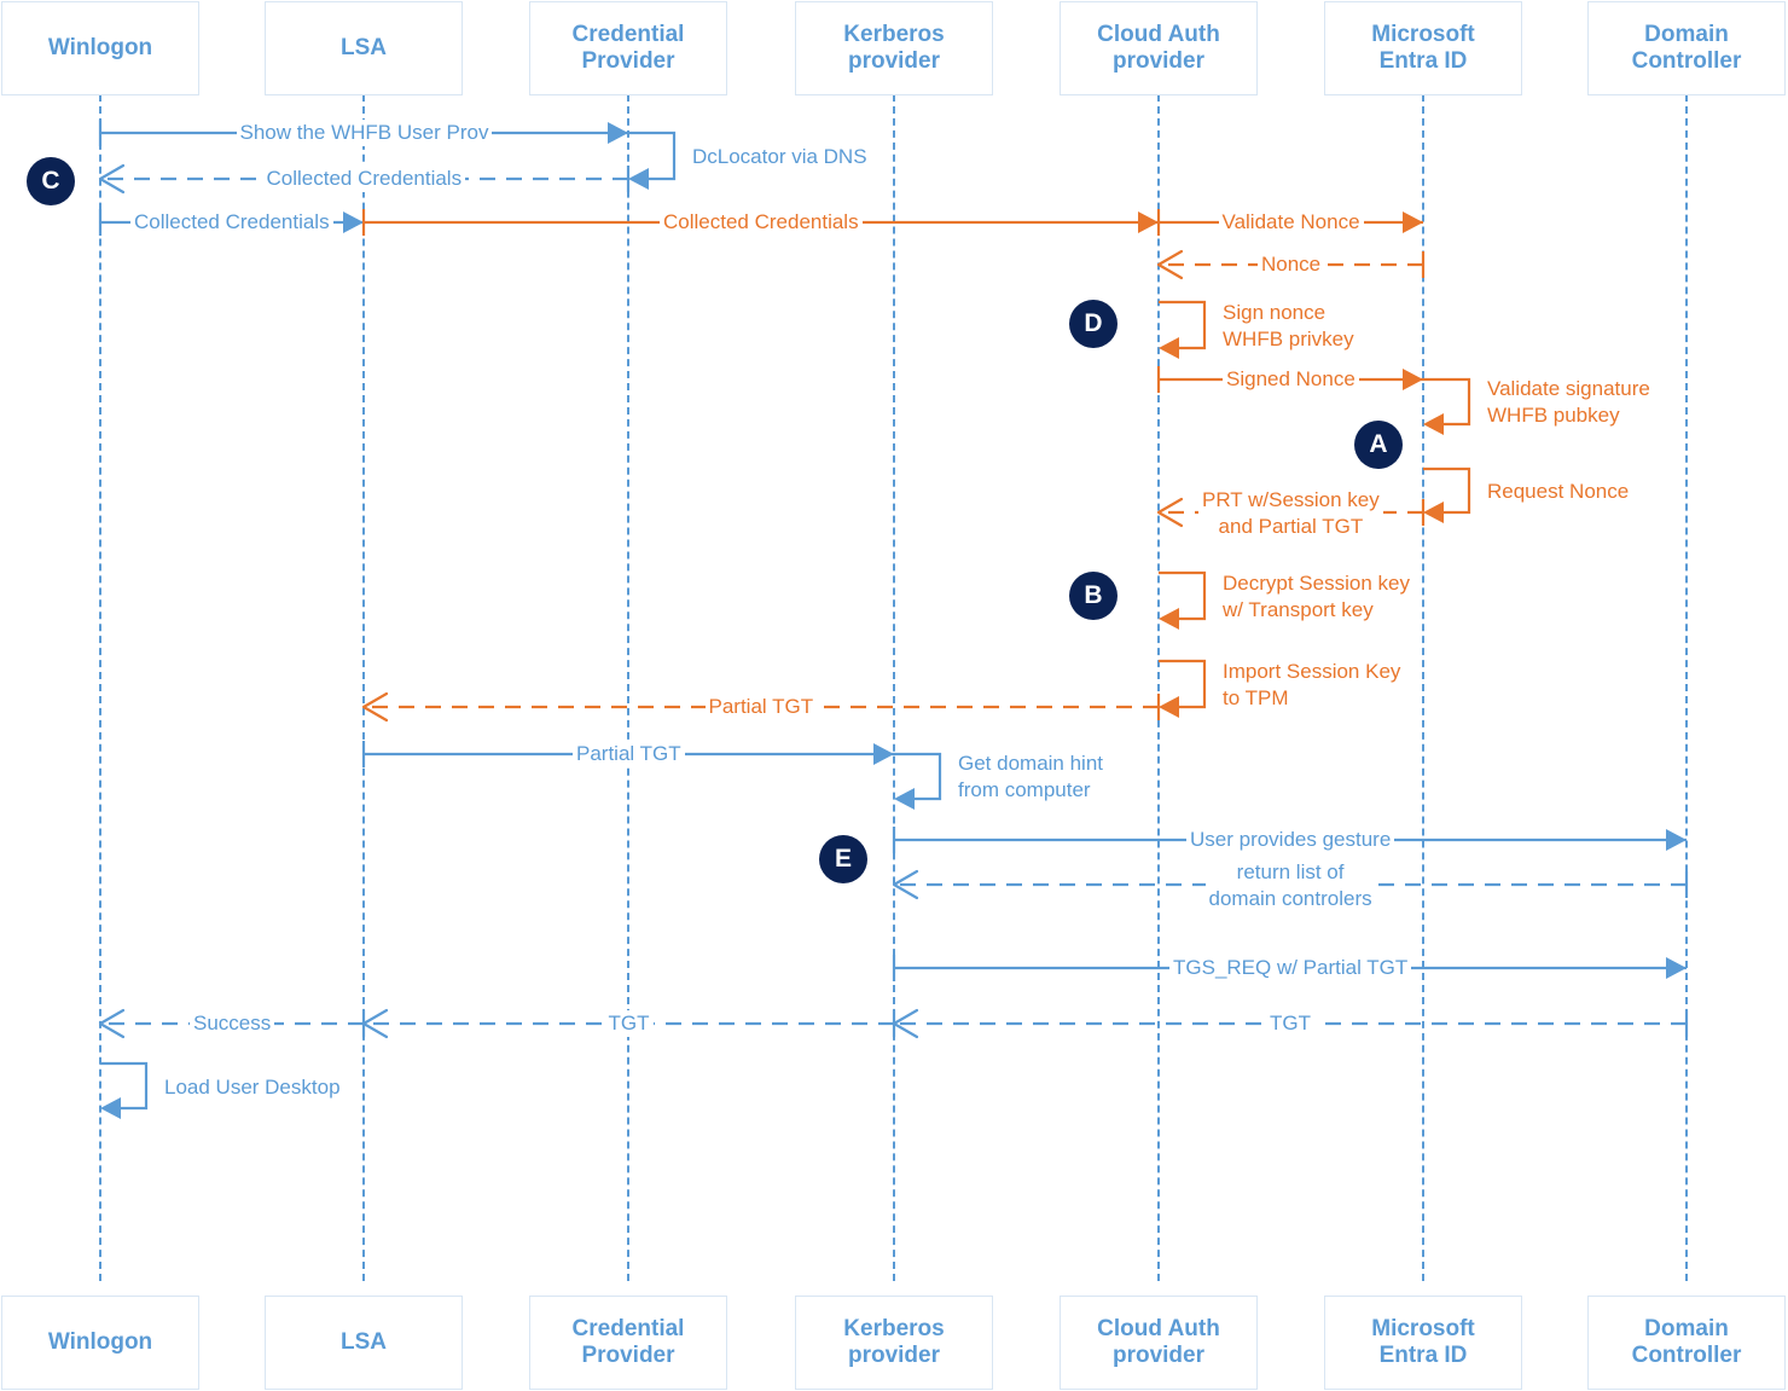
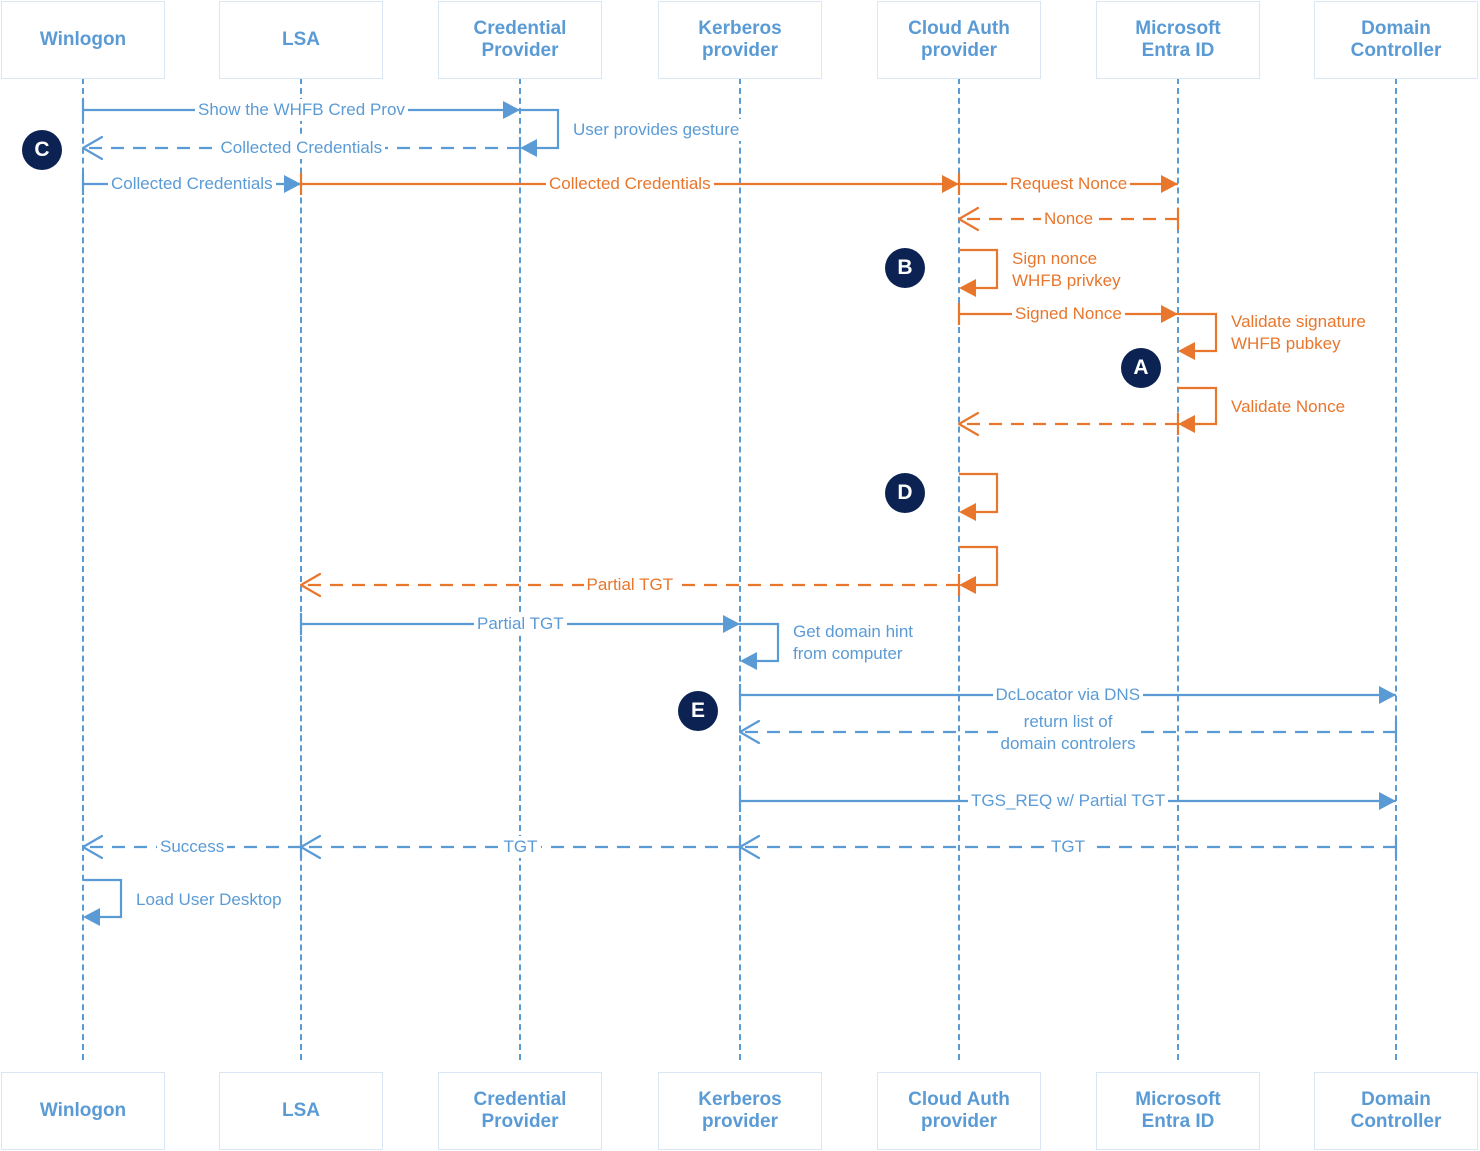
  Winlogon
  LSA
  Credential
  Provider
  Kerberos
  provider
  Cloud Auth
  provider
  Microsoft
  Entra ID
  Domain
  Controller
  Winlogon
  LSA
  Credential
  Provider
  Kerberos
  provider
  Cloud Auth
  provider
  Microsoft
  Entra ID
  Domain
  Controller
- Show the WHFB User Prov
+ Show the WHFB Cred Prov
- DcLocator via DNS
+ User provides gesture
  Collected Credentials
  Collected Credentials
  Collected Credentials
- Validate Nonce
+ Request Nonce
  Nonce
  Sign nonce
  WHFB privkey
  Signed Nonce
  Validate signature
  WHFB pubkey
- Request Nonce
+ Validate Nonce
- PRT w/Session key
- and Partial TGT
- Decrypt Session key
- w/ Transport key
- Import Session Key
- to TPM
  Partial TGT
  Partial TGT
  Get domain hint
  from computer
- User provides gesture
+ DcLocator via DNS
  return list of
  domain controlers
  TGS_REQ w/ Partial TGT
  TGT
  TGT
  Success
  Load User Desktop
  C
- D
+ B
  A
- B
+ D
  E
